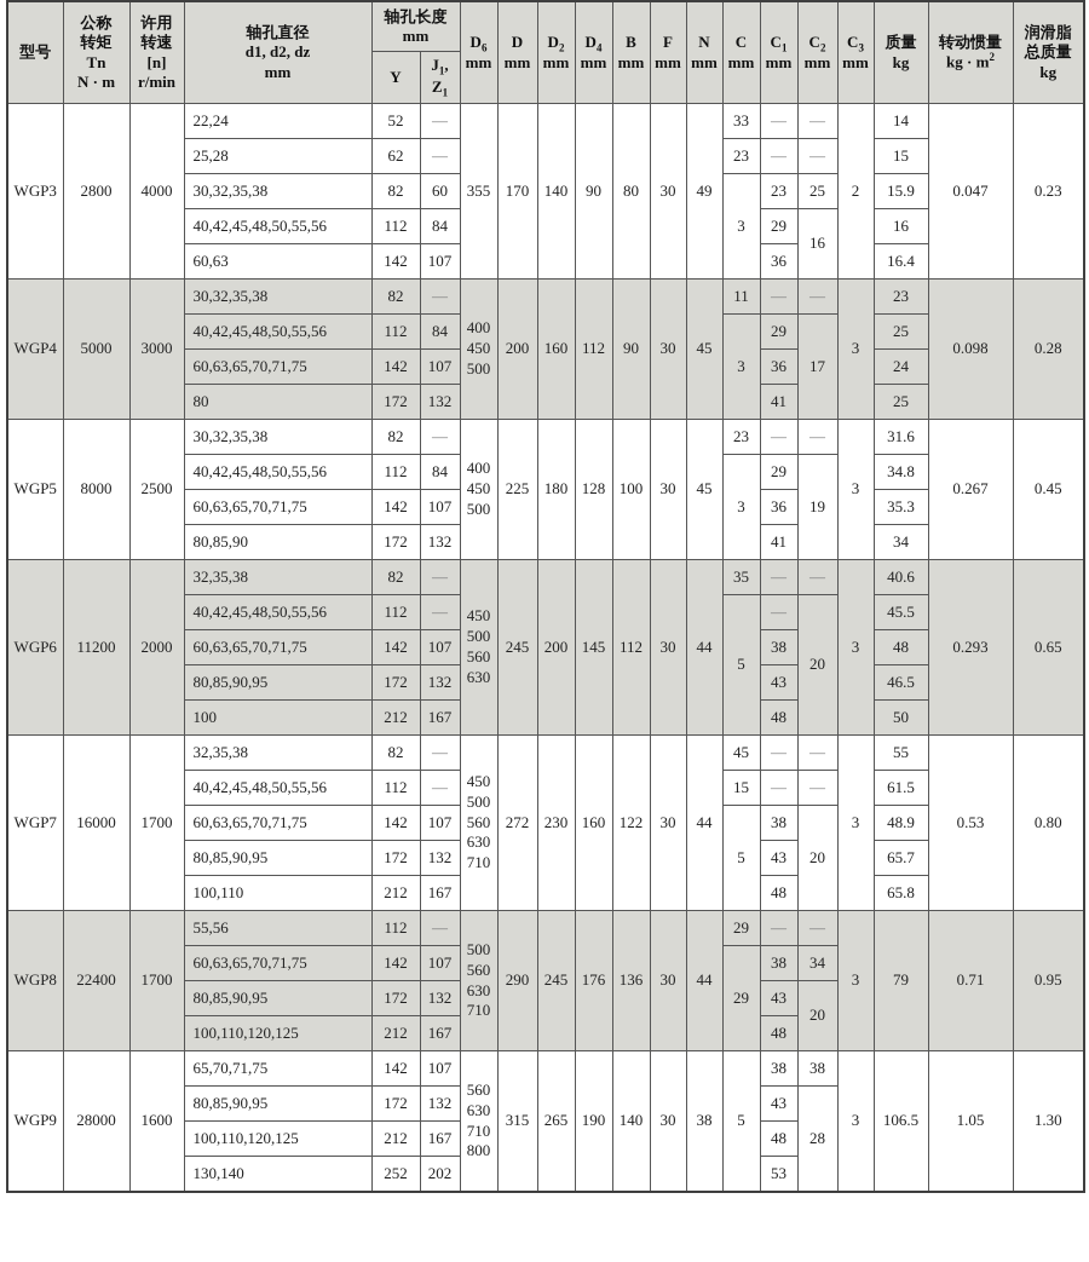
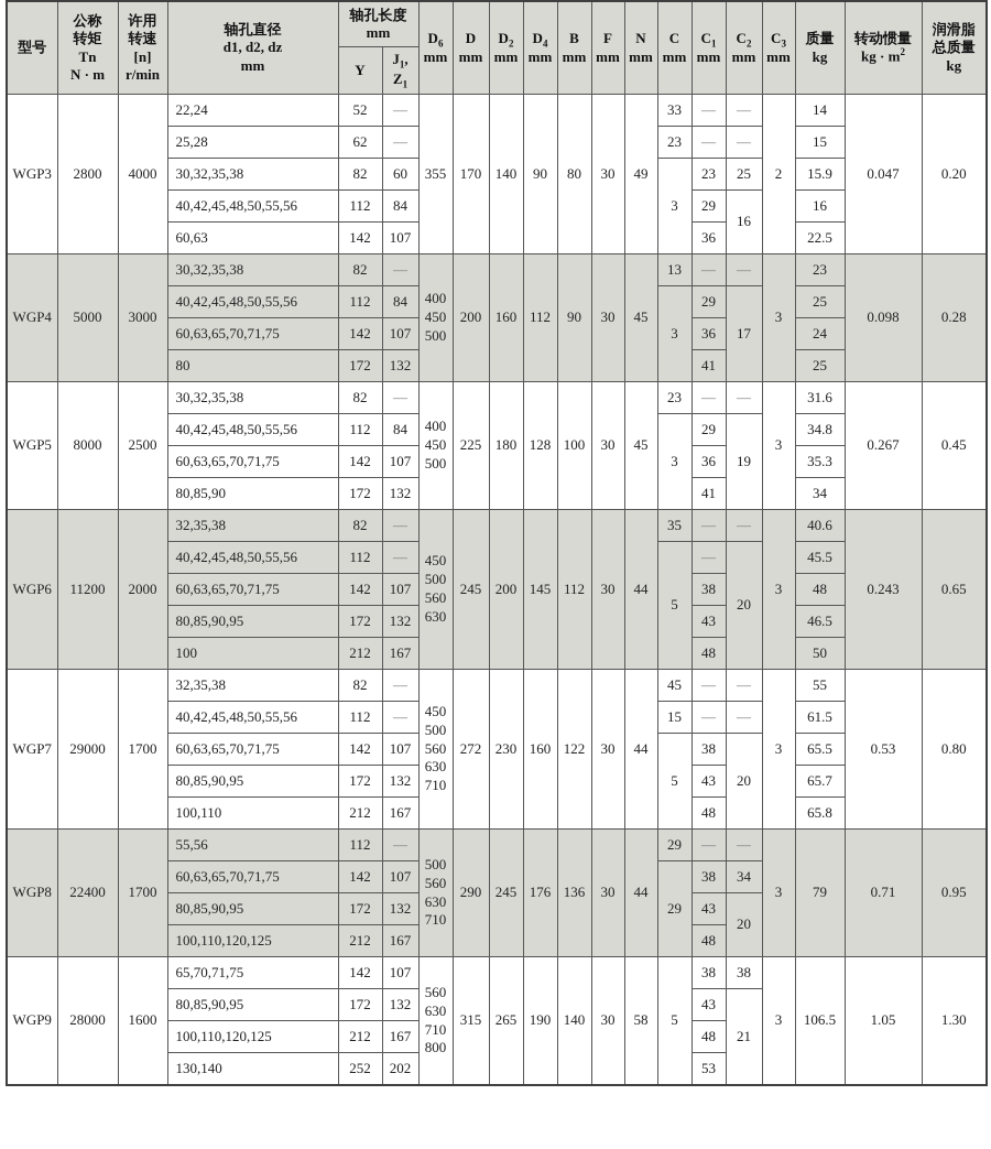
  型号	公称 转矩 Tn N · m	许用 转速 [n] r/min	轴孔直径 d1, d2, dz mm	轴孔长度 mm	D6 mm	D mm	D2 mm	D4 mm	B mm	F mm	N mm	C mm	C1 mm	C2 mm	C3 mm	质量 kg	转动惯量 kg · m2	润滑脂 总质量 kg
  Y	J1, Z1
- WGP3	2800	4000	22,24	52	—	355	170	140	90	80	30	49	33	—	—	2	14	0.047	0.23
+ WGP3	2800	4000	22,24	52	—	355	170	140	90	80	30	49	33	—	—	2	14	0.047	0.20
  25,28	62	—	23	—	—	15
  30,32,35,38	82	60	3	23	25	15.9
  40,42,45,48,50,55,56	112	84	29	16	16
- 60,63	142	107	36	16.4
+ 60,63	142	107	36	22.5
- WGP4	5000	3000	30,32,35,38	82	—	400 450 500	200	160	112	90	30	45	11	—	—	3	23	0.098	0.28
+ WGP4	5000	3000	30,32,35,38	82	—	400 450 500	200	160	112	90	30	45	13	—	—	3	23	0.098	0.28
  40,42,45,48,50,55,56	112	84	3	29	17	25
  60,63,65,70,71,75	142	107	36	24
  80	172	132	41	25
  WGP5	8000	2500	30,32,35,38	82	—	400 450 500	225	180	128	100	30	45	23	—	—	3	31.6	0.267	0.45
  40,42,45,48,50,55,56	112	84	3	29	19	34.8
  60,63,65,70,71,75	142	107	36	35.3
  80,85,90	172	132	41	34
- WGP6	11200	2000	32,35,38	82	—	450 500 560 630	245	200	145	112	30	44	35	—	—	3	40.6	0.293	0.65
+ WGP6	11200	2000	32,35,38	82	—	450 500 560 630	245	200	145	112	30	44	35	—	—	3	40.6	0.243	0.65
  40,42,45,48,50,55,56	112	—	5	—	20	45.5
  60,63,65,70,71,75	142	107	38	48
  80,85,90,95	172	132	43	46.5
  100	212	167	48	50
- WGP7	16000	1700	32,35,38	82	—	450 500 560 630 710	272	230	160	122	30	44	45	—	—	3	55	0.53	0.80
+ WGP7	29000	1700	32,35,38	82	—	450 500 560 630 710	272	230	160	122	30	44	45	—	—	3	55	0.53	0.80
  40,42,45,48,50,55,56	112	—	15	—	—	61.5
- 60,63,65,70,71,75	142	107	5	38	20	48.9
+ 60,63,65,70,71,75	142	107	5	38	20	65.5
  80,85,90,95	172	132	43	65.7
  100,110	212	167	48	65.8
  WGP8	22400	1700	55,56	112	—	500 560 630 710	290	245	176	136	30	44	29	—	—	3	79	0.71	0.95
  60,63,65,70,71,75	142	107	29	38	34
  80,85,90,95	172	132	43	20
  100,110,120,125	212	167	48
- WGP9	28000	1600	65,70,71,75	142	107	560 630 710 800	315	265	190	140	30	38	5	38	38	3	106.5	1.05	1.30
+ WGP9	28000	1600	65,70,71,75	142	107	560 630 710 800	315	265	190	140	30	58	5	38	38	3	106.5	1.05	1.30
- 80,85,90,95	172	132	43	28
+ 80,85,90,95	172	132	43	21
  100,110,120,125	212	167	48
  130,140	252	202	53
